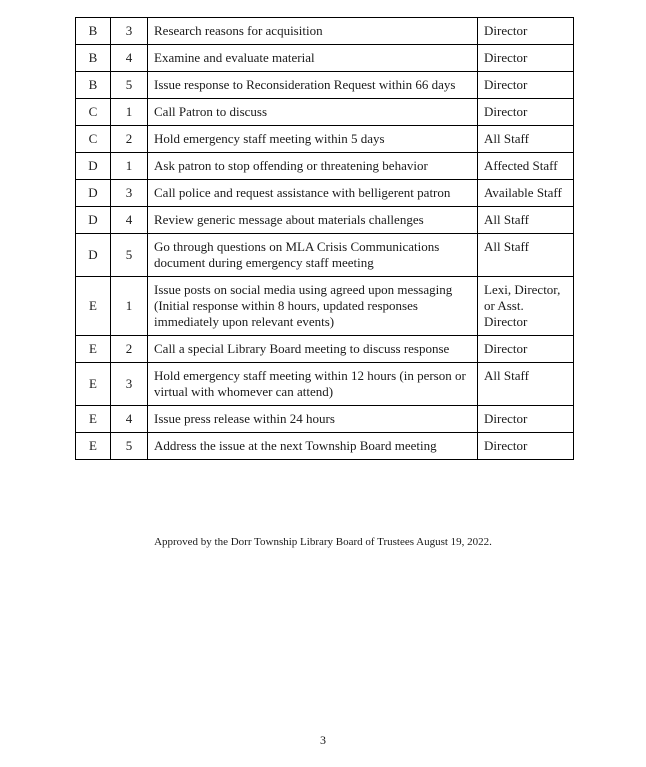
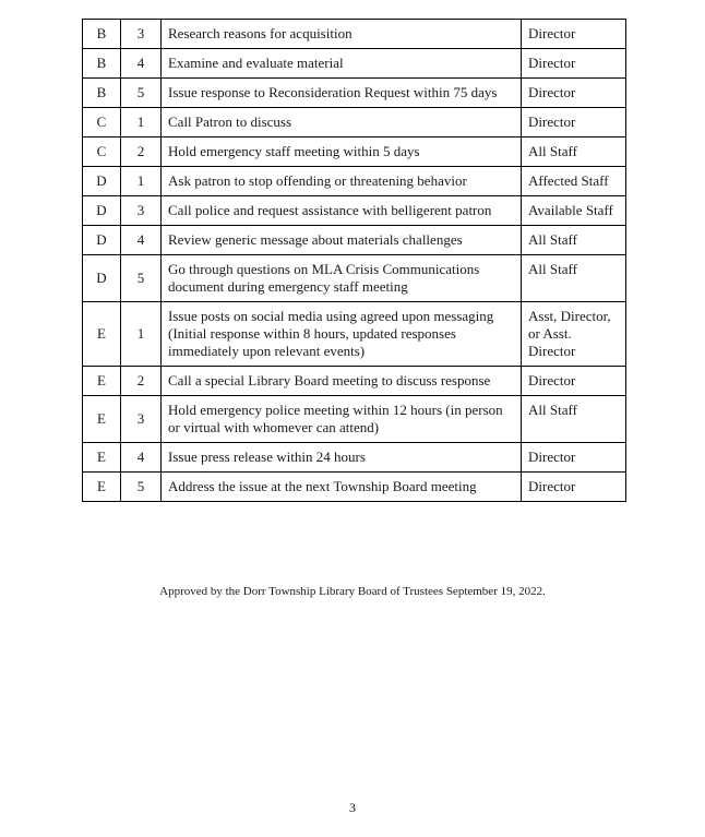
  B	3	Research reasons for acquisition	Director
  B	4	Examine and evaluate material	Director
- B	5	Issue response to Reconsideration Request within 66 days	Director
+ B	5	Issue response to Reconsideration Request within 75 days	Director
  C	1	Call Patron to discuss	Director
  C	2	Hold emergency staff meeting within 5 days	All Staff
  D	1	Ask patron to stop offending or threatening behavior	Affected Staff
  D	3	Call police and request assistance with belligerent patron	Available Staff
  D	4	Review generic message about materials challenges	All Staff
  D	5	Go through questions on MLA Crisis Communications document during emergency staff meeting	All Staff
- E	1	Issue posts on social media using agreed upon messaging (Initial response within 8 hours, updated responses immediately upon relevant events)	Lexi, Director, or Asst. Director
+ E	1	Issue posts on social media using agreed upon messaging (Initial response within 8 hours, updated responses immediately upon relevant events)	Asst, Director, or Asst. Director
  E	2	Call a special Library Board meeting to discuss response	Director
- E	3	Hold emergency staff meeting within 12 hours (in person or virtual with whomever can attend)	All Staff
+ E	3	Hold emergency police meeting within 12 hours (in person or virtual with whomever can attend)	All Staff
  E	4	Issue press release within 24 hours	Director
  E	5	Address the issue at the next Township Board meeting	Director
- Approved by the Dorr Township Library Board of Trustees August 19, 2022.
+ Approved by the Dorr Township Library Board of Trustees September 19, 2022.
  3
